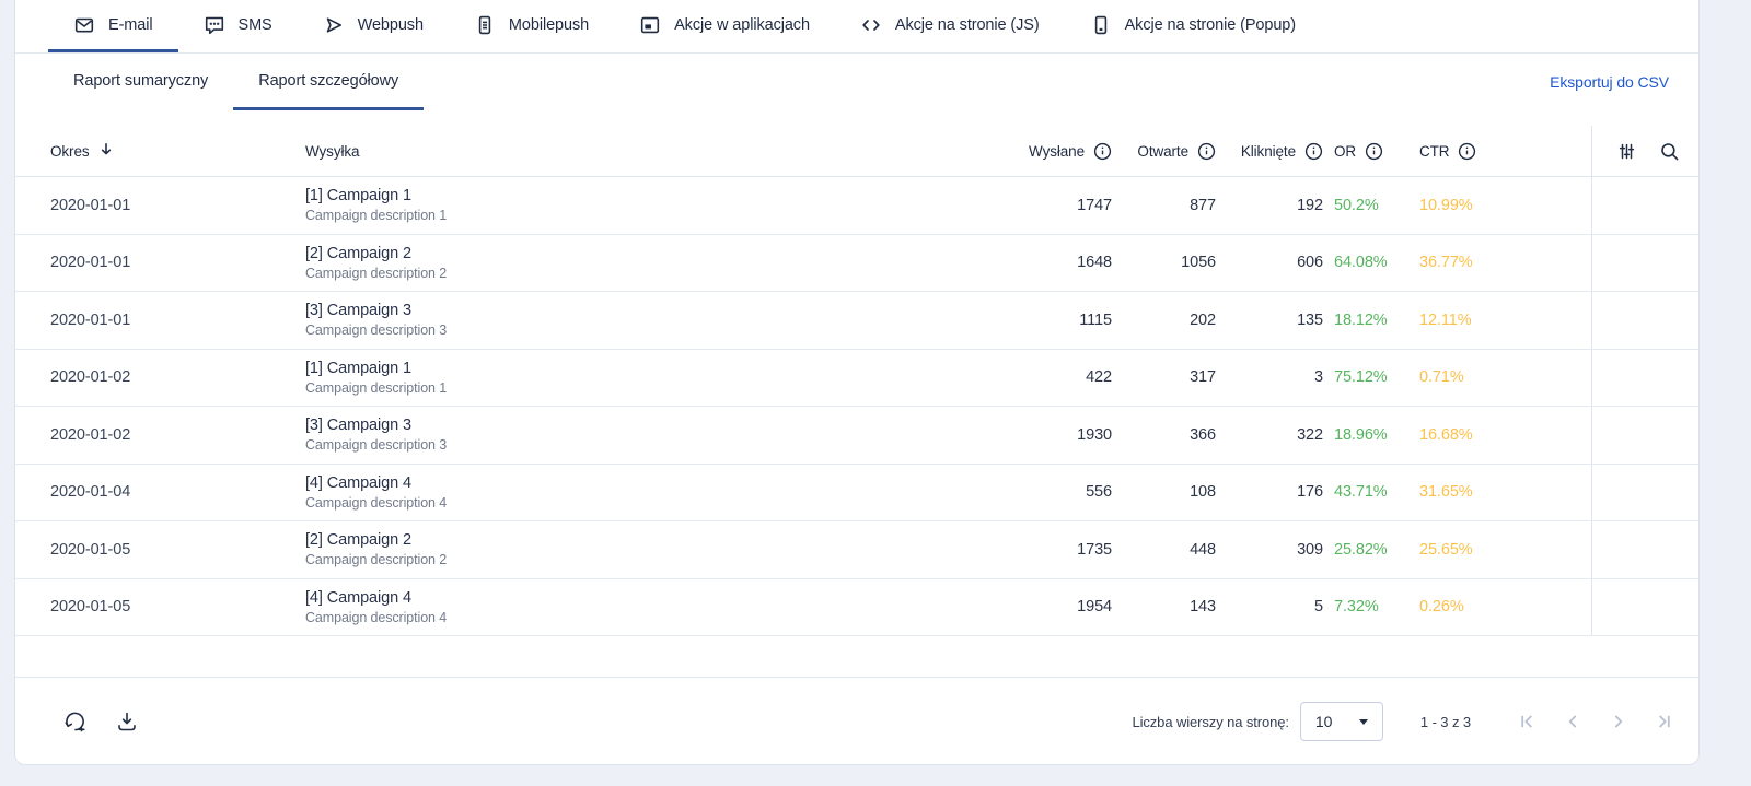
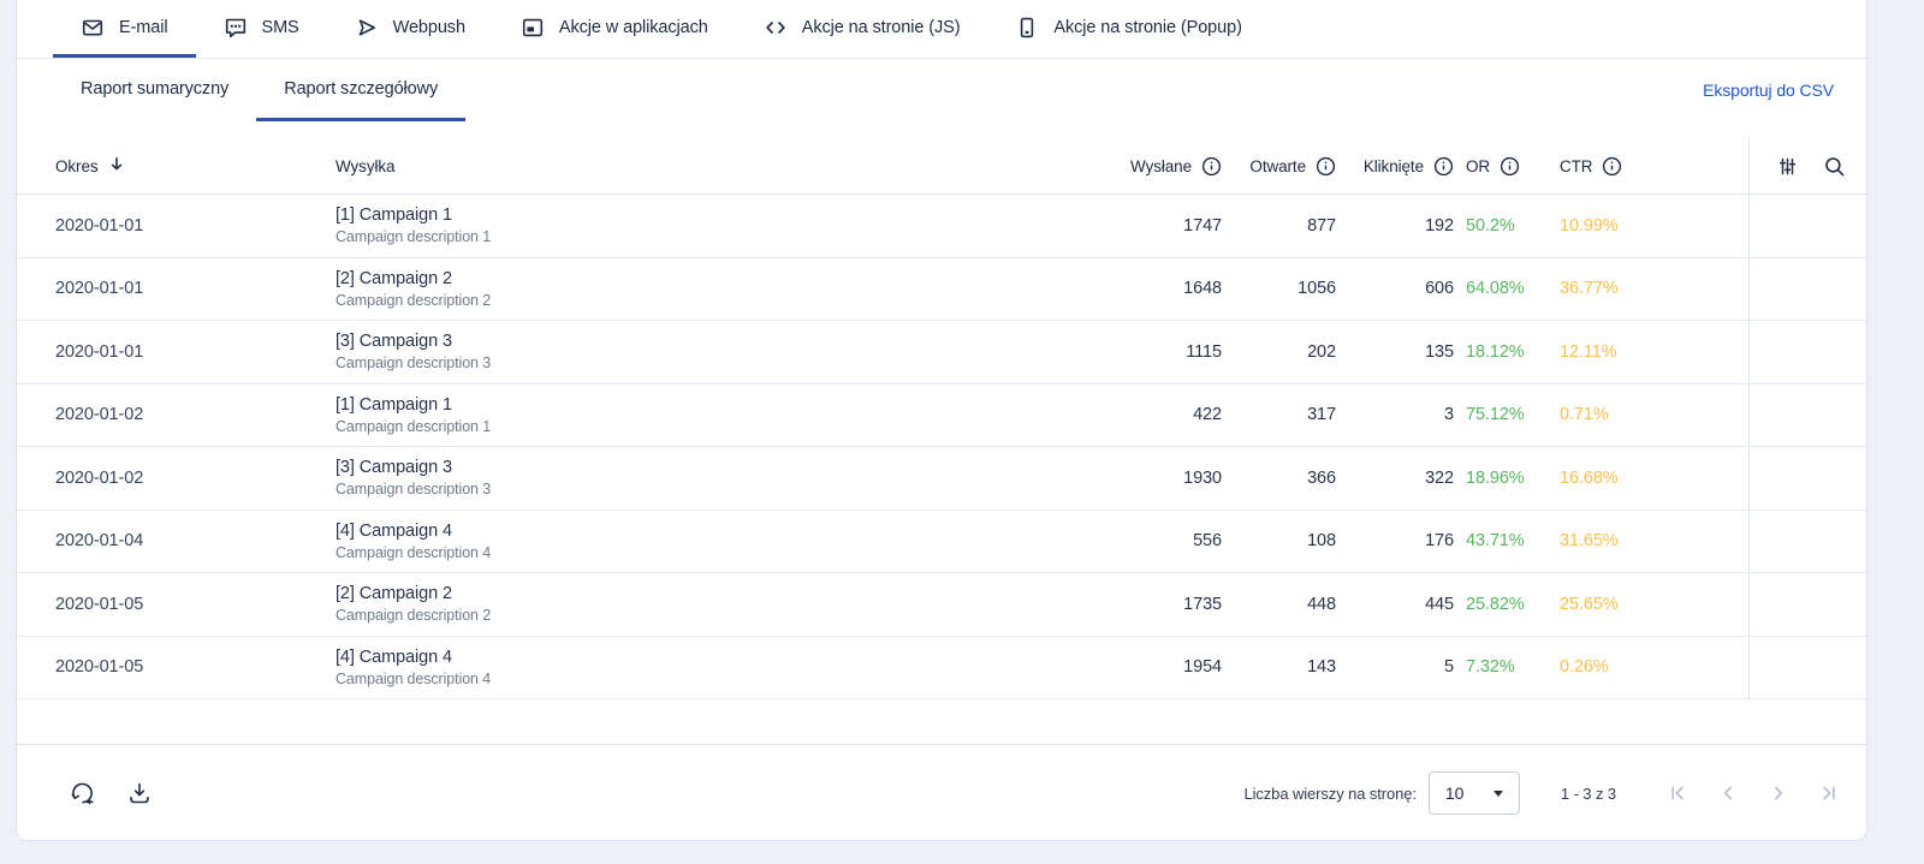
  E-mail
  SMS
  Webpush
- Mobilepush
  Akcje w aplikacjach
  Akcje na stronie (JS)
  Akcje na stronie (Popup)
  Raport sumaryczny
  Raport szczegółowy
  Eksportuj do CSV
  Okres
  Wysyłka
  Wysłane
  Otwarte
  Kliknięte
  OR
  CTR
  2020-01-01
  [1] Campaign 1
  Campaign description 1
  1747
  877
  192
  50.2%
  10.99%
  2020-01-01
  [2] Campaign 2
  Campaign description 2
  1648
  1056
  606
  64.08%
  36.77%
  2020-01-01
  [3] Campaign 3
  Campaign description 3
  1115
  202
  135
  18.12%
  12.11%
  2020-01-02
  [1] Campaign 1
  Campaign description 1
  422
  317
  3
  75.12%
  0.71%
  2020-01-02
  [3] Campaign 3
  Campaign description 3
  1930
  366
  322
  18.96%
  16.68%
  2020-01-04
  [4] Campaign 4
  Campaign description 4
  556
  108
  176
  43.71%
  31.65%
  2020-01-05
  [2] Campaign 2
  Campaign description 2
  1735
  448
- 309
+ 445
  25.82%
  25.65%
  2020-01-05
  [4] Campaign 4
  Campaign description 4
  1954
  143
  5
  7.32%
  0.26%
  Liczba wierszy na stronę:
  10
  1 - 3 z 3
